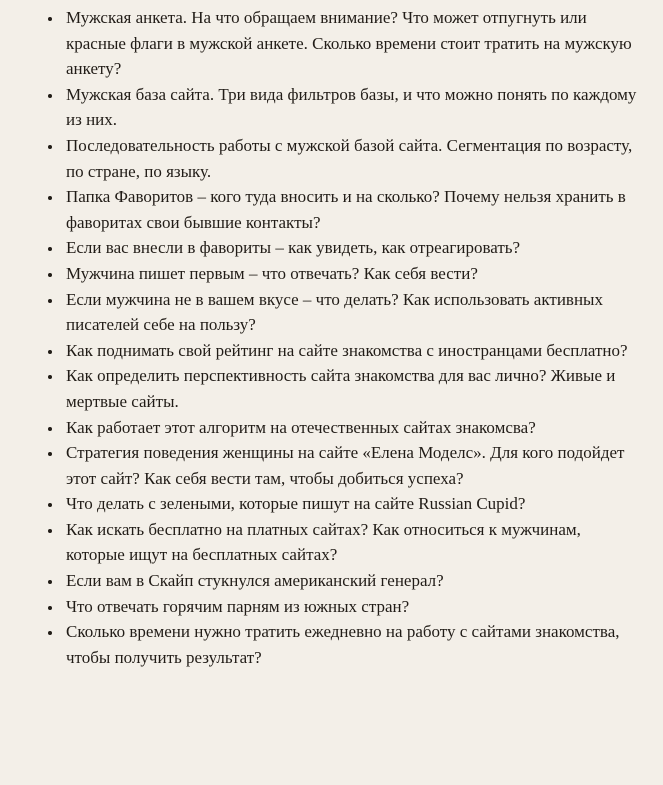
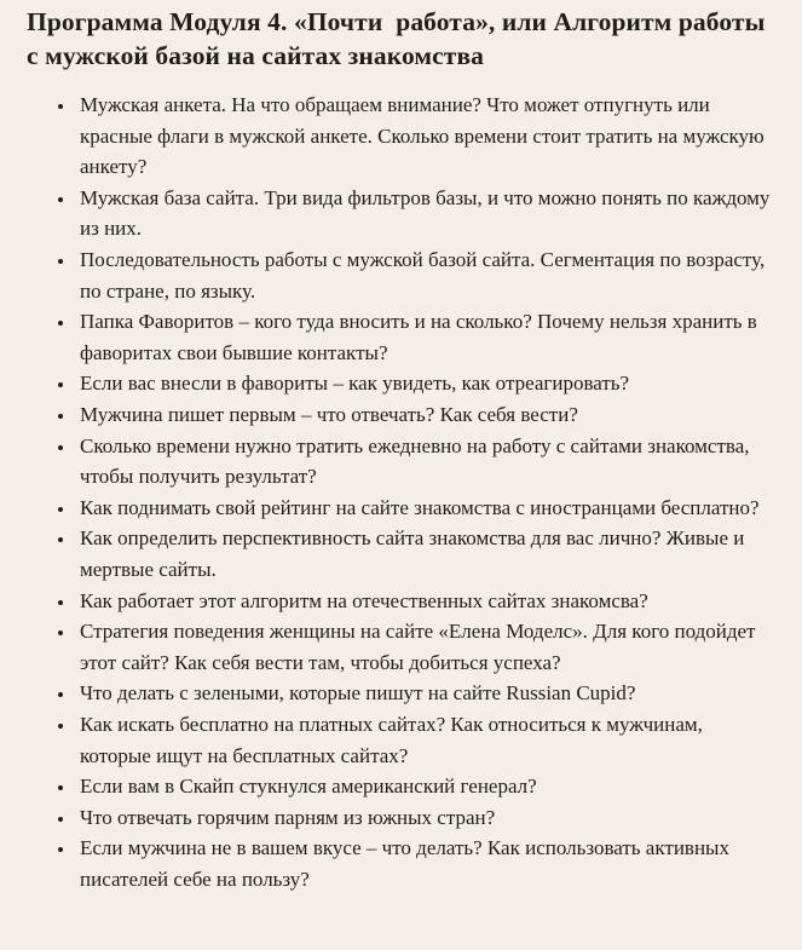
+ Программа Модуля 4. «Почти работа», или Алгоритм работы с мужской базой на сайтах знакомства
  Мужская анкета. На что обращаем внимание? Что может отпугнуть или красные флаги в мужской анкете. Сколько времени стоит тратить на мужскую анкету?
  Мужская база сайта. Три вида фильтров базы, и что можно понять по каждому из них.
  Последовательность работы с мужской базой сайта. Сегментация по возрасту, по стране, по языку.
  Папка Фаворитов – кого туда вносить и на сколько? Почему нельзя хранить в фаворитах свои бывшие контакты?
  Если вас внесли в фавориты – как увидеть, как отреагировать?
  Мужчина пишет первым – что отвечать? Как себя вести?
- Если мужчина не в вашем вкусе – что делать? Как использовать активных писателей себе на пользу?
+ Сколько времени нужно тратить ежедневно на работу с сайтами знакомства, чтобы получить результат?
  Как поднимать свой рейтинг на сайте знакомства с иностранцами бесплатно?
  Как определить перспективность сайта знакомства для вас лично? Живые и мертвые сайты.
  Как работает этот алгоритм на отечественных сайтах знакомсва?
  Стратегия поведения женщины на сайте «Елена Моделс». Для кого подойдет этот сайт? Как себя вести там, чтобы добиться успеха?
  Что делать с зелеными, которые пишут на сайте Russian Cupid?
  Как искать бесплатно на платных сайтах? Как относиться к мужчинам, которые ищут на бесплатных сайтах?
  Если вам в Скайп стукнулся американский генерал?
  Что отвечать горячим парням из южных стран?
- Сколько времени нужно тратить ежедневно на работу с сайтами знакомства, чтобы получить результат?
+ Если мужчина не в вашем вкусе – что делать? Как использовать активных писателей себе на пользу?
